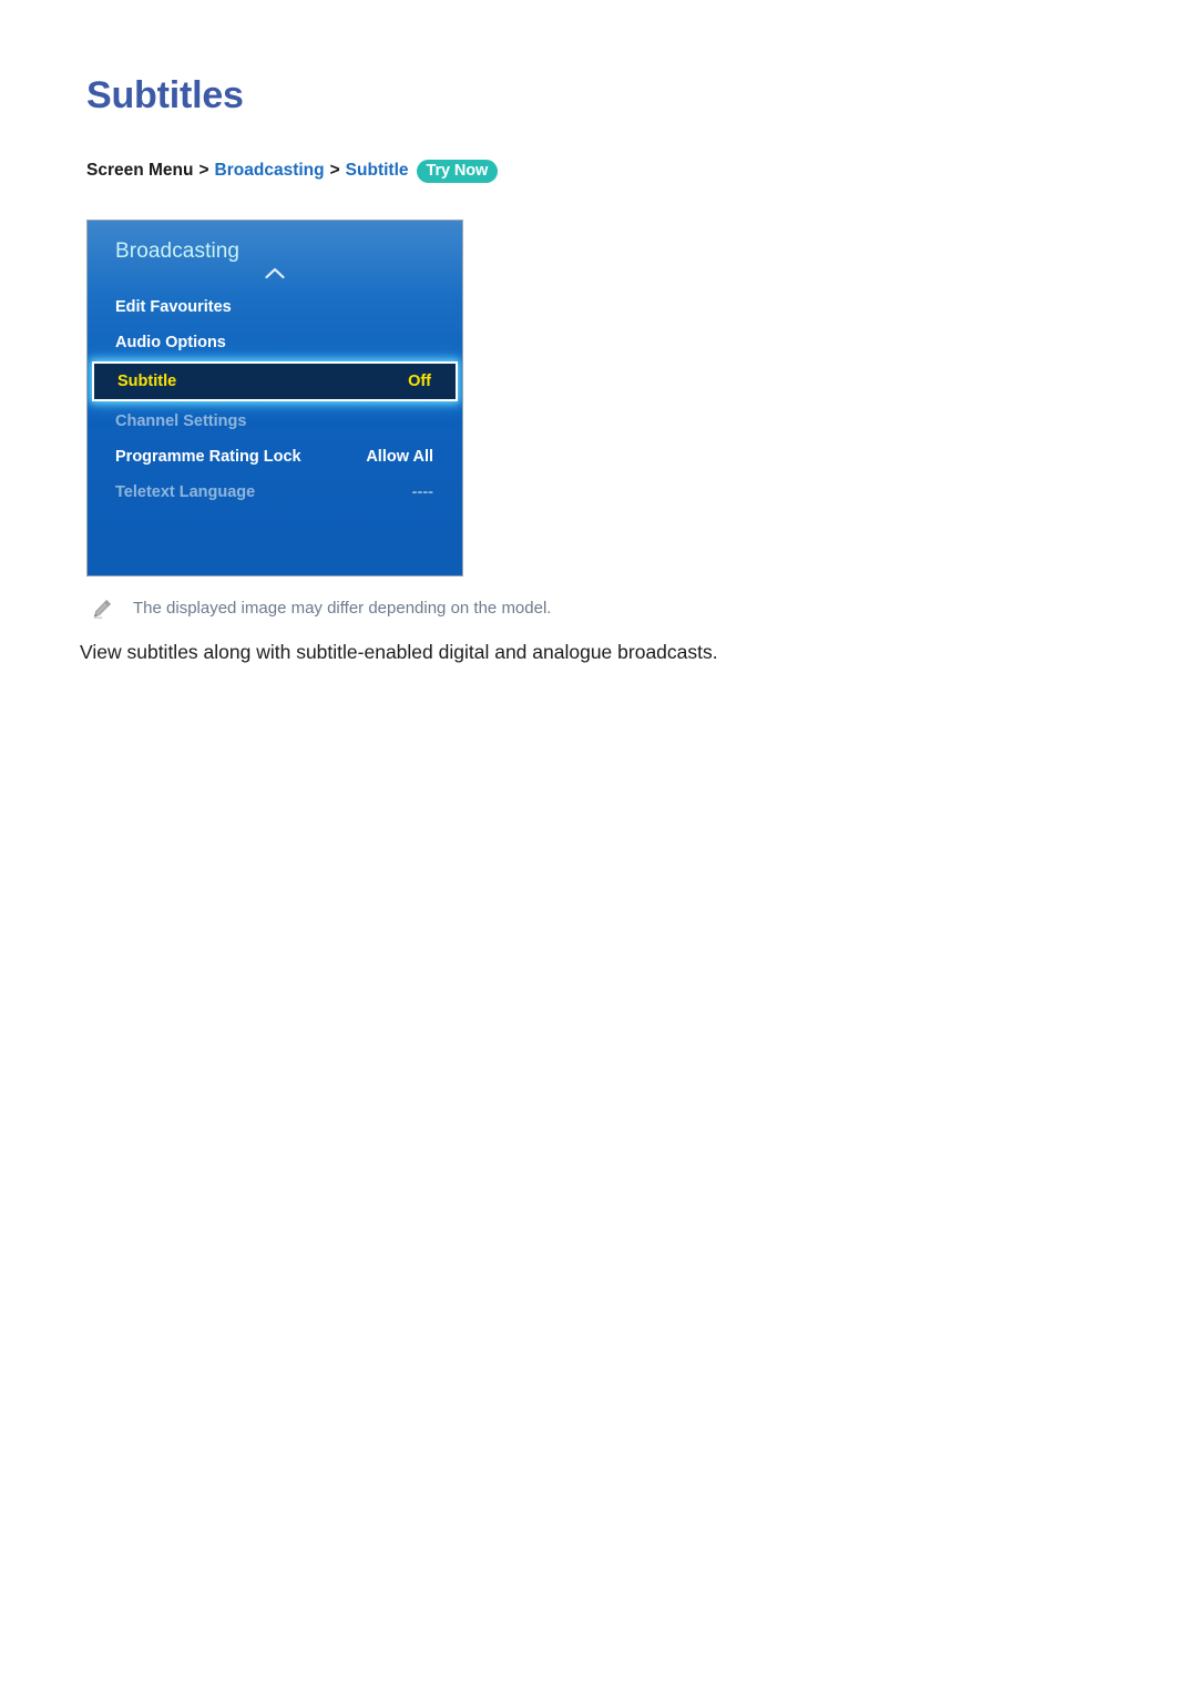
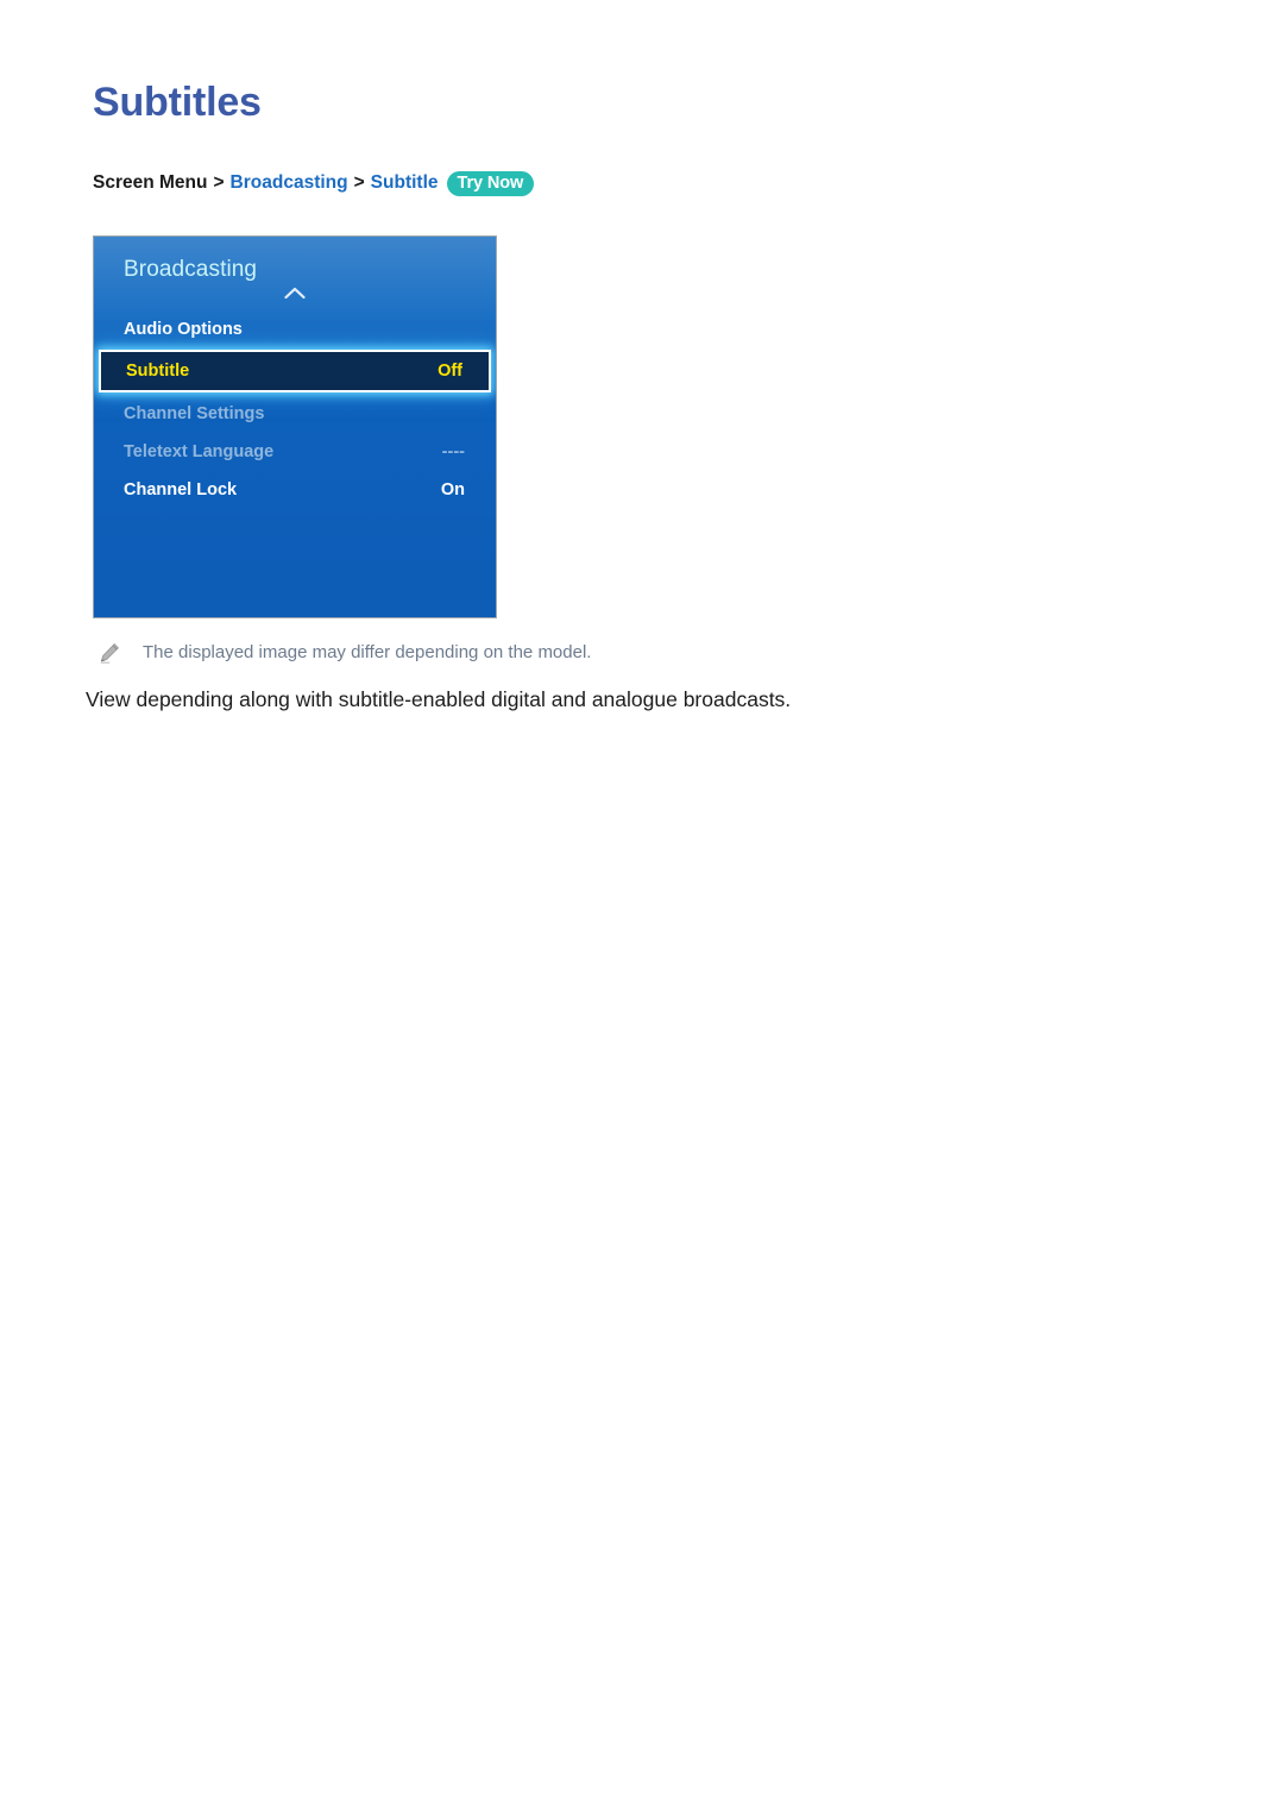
  Subtitles
  Screen Menu
  >
  Broadcasting
  >
  Subtitle
  Try Now
  Broadcasting
- Edit Favourites
  Audio Options
  Subtitle
  Off
  Channel Settings
- Programme Rating Lock
- Allow All
  Teletext Language
  ----
+ Channel Lock
+ On
  The displayed image may differ depending on the model.
- View subtitles along with subtitle-enabled digital and analogue broadcasts.
+ View depending along with subtitle-enabled digital and analogue broadcasts.
